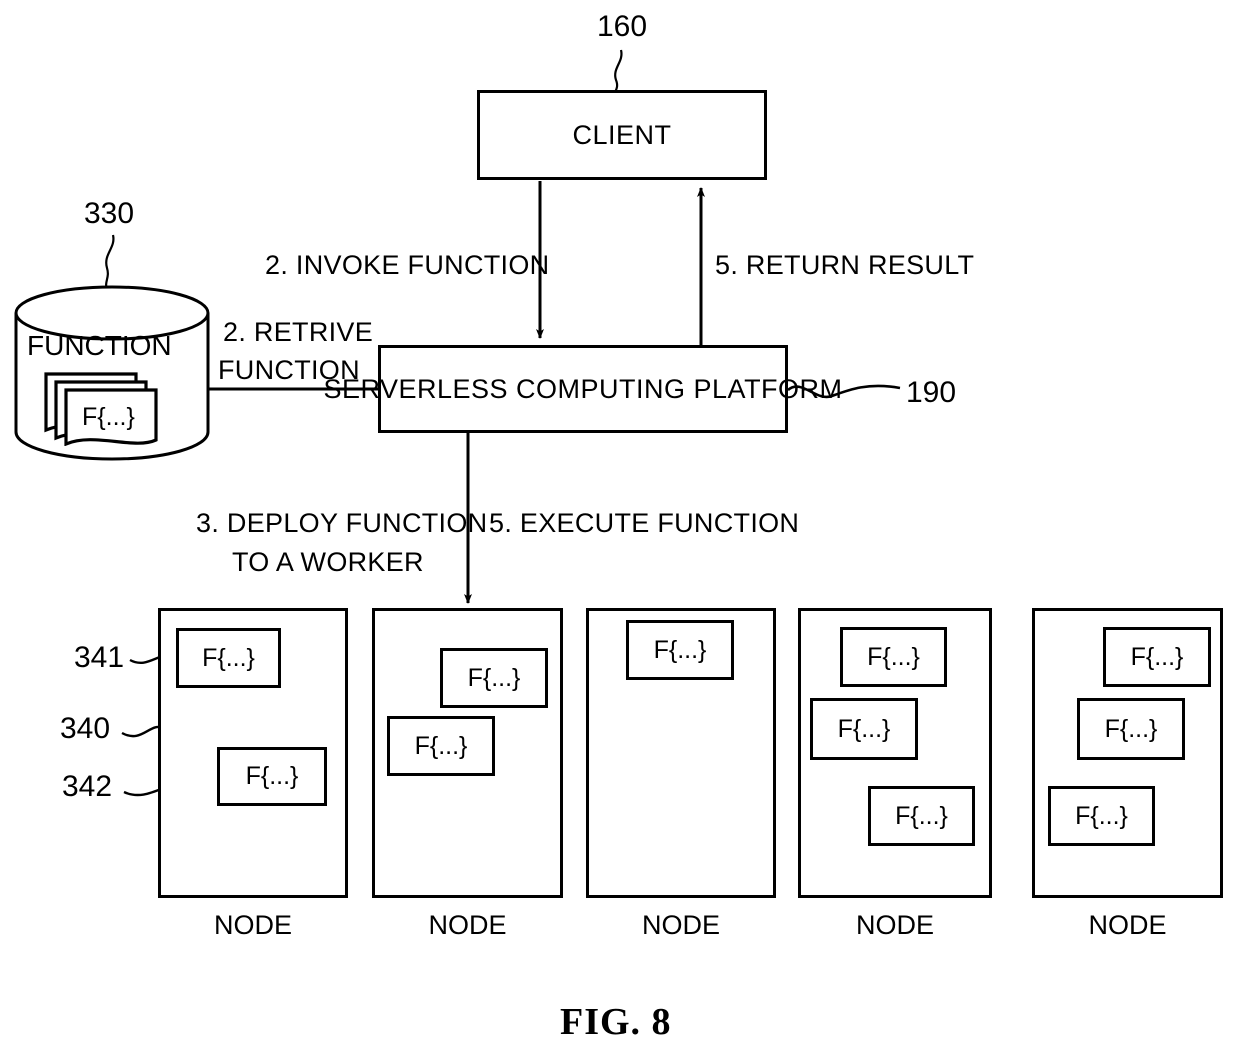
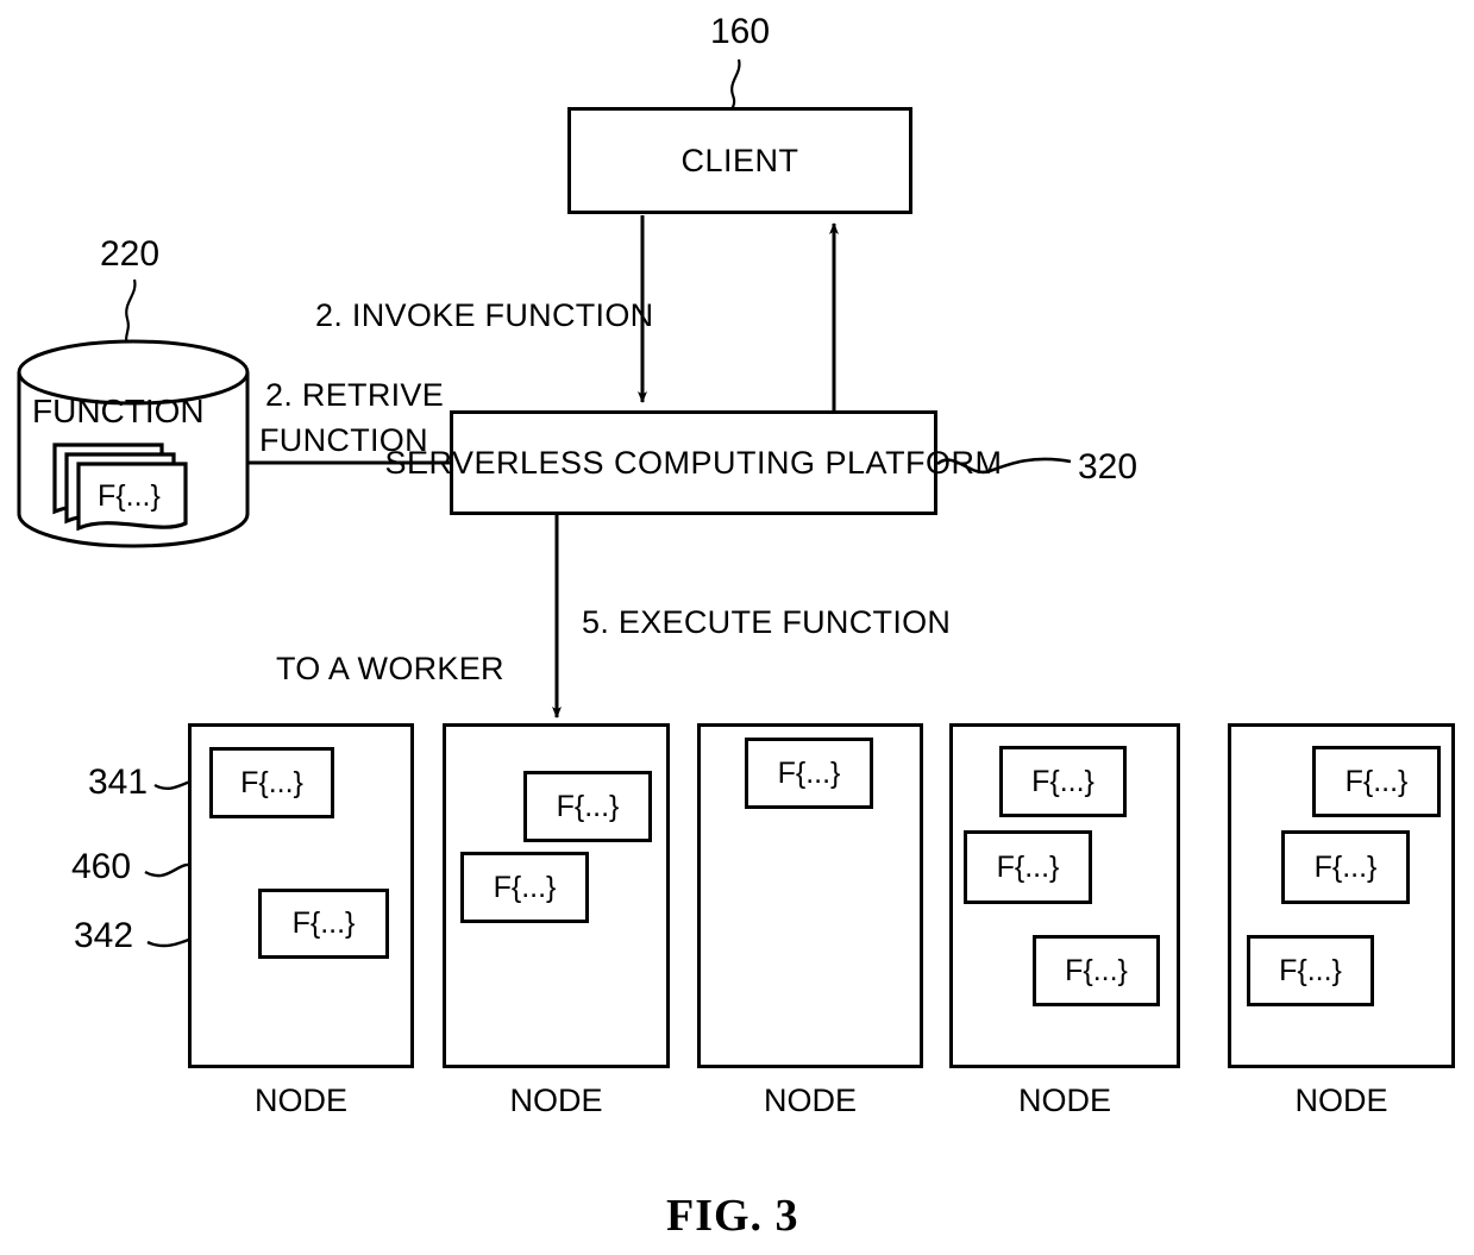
  CLIENT
  160
- 330
+ 220
  FUNCTION
  F{...}
  SERVERLESS COMPUTING PLATFORM
- 190
+ 320
  2. INVOKE FUNCTION
- 5. RETURN RESULT
  2. RETRIVE
  FUNCTION
- 3. DEPLOY FUNCTION
  TO A WORKER
  5. EXECUTE FUNCTION
  341
- 340
+ 460
  342
  F{...}
  F{...}
  NODE
  F{...}
  F{...}
  NODE
  F{...}
  NODE
  F{...}
  F{...}
  F{...}
  NODE
  F{...}
  F{...}
  F{...}
  NODE
- FIG. 8
+ FIG. 3
